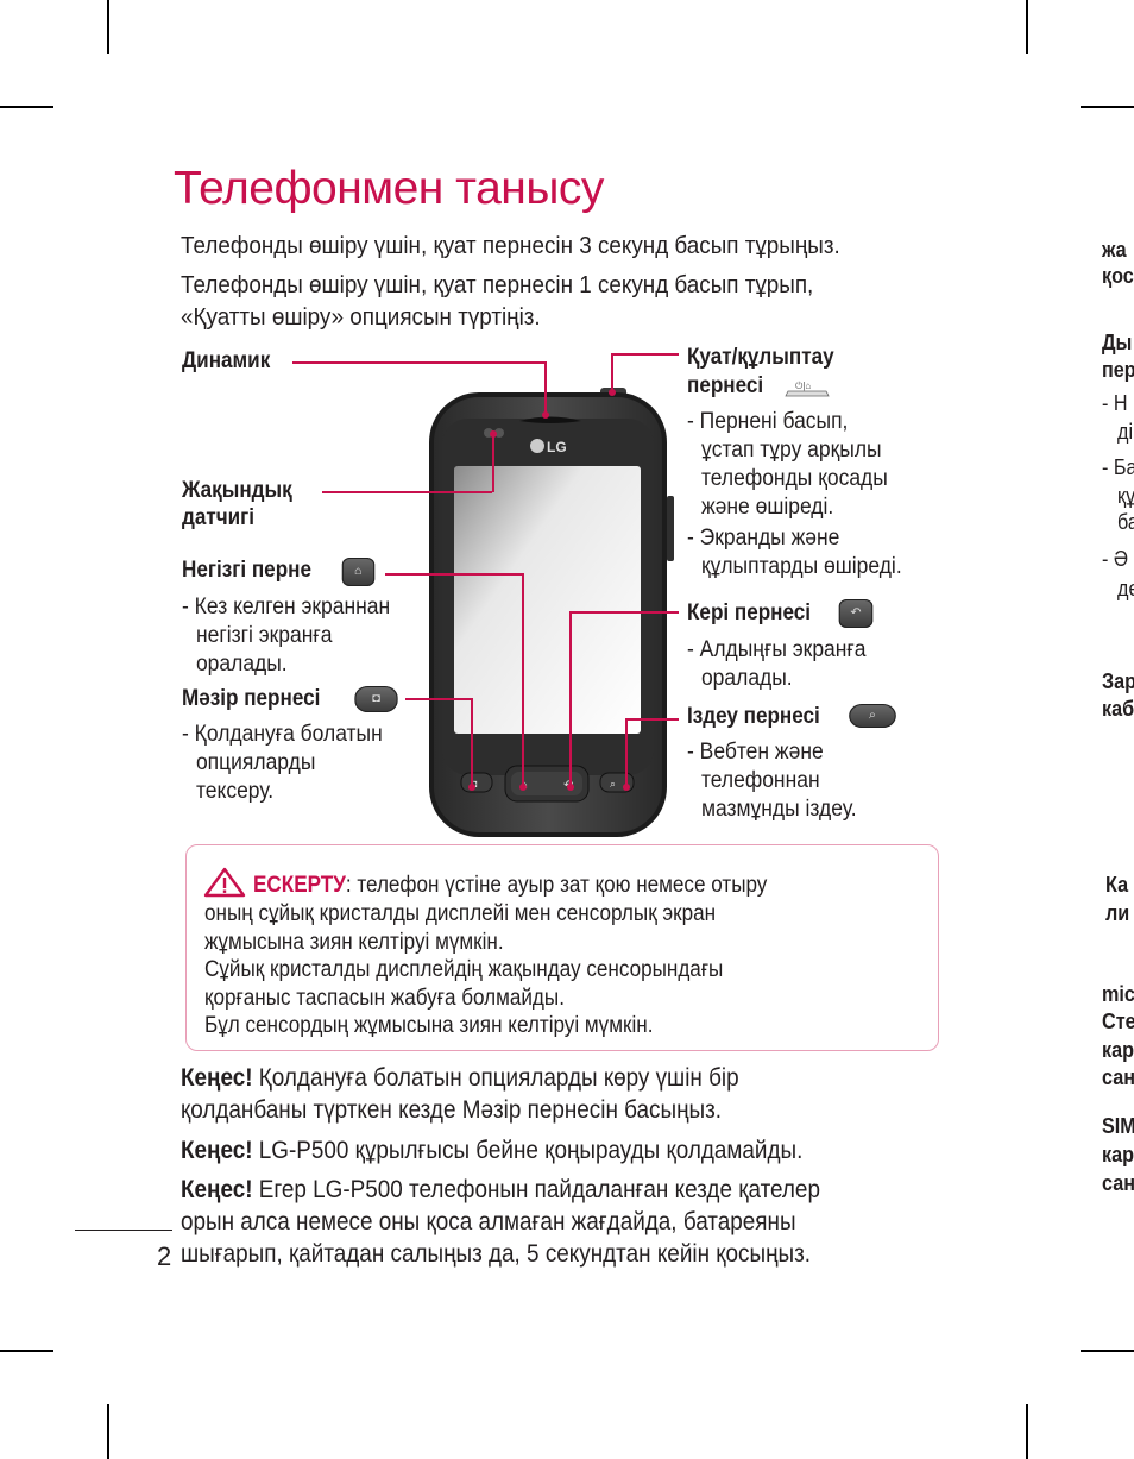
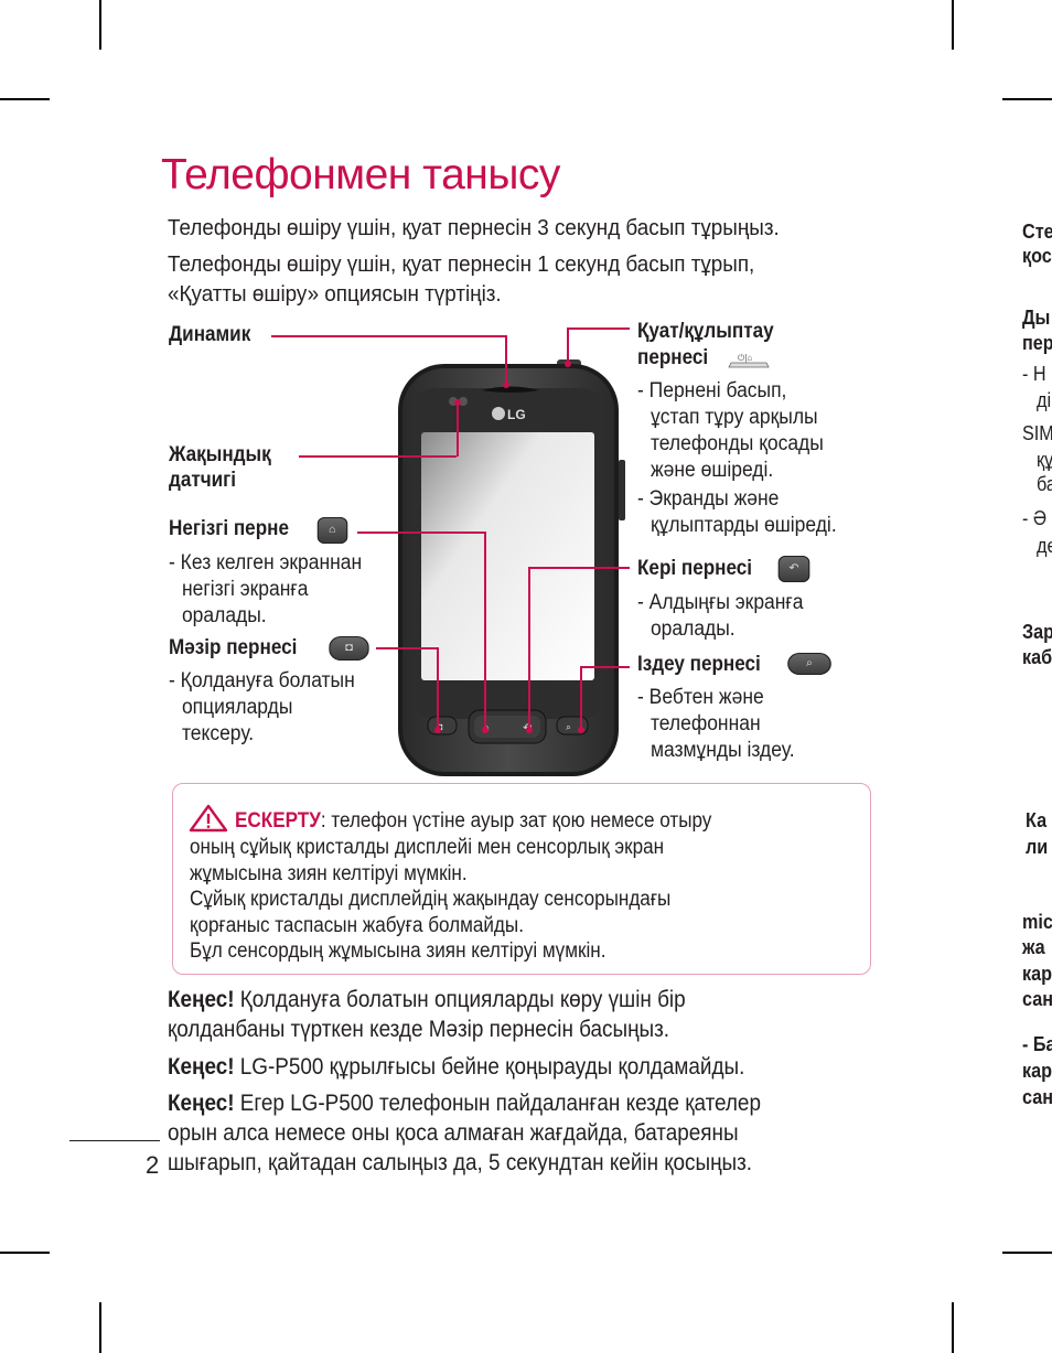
  Телефонмен танысу
  Телефонды өшіру үшін, қуат пернесін 3 секунд басып тұрыңыз.
  Телефонды өшіру үшін, қуат пернесін 1 секунд басып тұрып,
  «Қуатты өшіру» опциясын түртіңіз.
  LG
  ⌕
  Динамик
  Жақындық
  датчигі
  Негізгі перне
  ⌂
  - Кез келген экраннан
  негізгі экранға
  оралады.
  Мәзір пернесі
  ◘
  - Қолдануға болатын
  опцияларды
  тексеру.
  Қуат/құлыптау
  пернесі
  ⏻|⌂
  - Пернені басып,
  ұстап тұру арқылы
  телефонды қосады
  және өшіреді.
  - Экранды және
  құлыптарды өшіреді.
  Кері пернесі
  ↶
  - Алдыңғы экранға
  оралады.
  Іздеу пернесі
  ⌕
  - Вебтен және
  телефоннан
  мазмұнды іздеу.
  ЕСКЕРТУ: телефон үстіне ауыр зат қою немесе отыру
  оның сұйық кристалды дисплейі мен сенсорлық экран
  жұмысына зиян келтіруі мүмкін.
  Сұйық кристалды дисплейдің жақындау сенсорындағы
  қорғаныс таспасын жабуға болмайды.
  Бұл сенсордың жұмысына зиян келтіруі мүмкін.
  Кеңес! Қолдануға болатын опцияларды көру үшін бір
  қолданбаны түрткен кезде Мәзір пернесін басыңыз.
  Кеңес! LG-P500 құрылғысы бейне қоңырауды қолдамайды.
  Кеңес! Егер LG-P500 телефонын пайдаланған кезде қателер
  орын алса немесе оны қоса алмаған жағдайда, батареяны
  шығарып, қайтадан салыңыз да, 5 секундтан кейін қосыңыз.
  2
- жа
+ Сте
  қос
  Ды
  пер
  - Н
  ді
- - Ба
+ SIM
  құ
  ба
  - Ә
  Зар
  каб
  Ка
  ли
  mic
- Сте
+ жа
  кар
  сан
- SIM
+ - Ба
  кар
  сан
